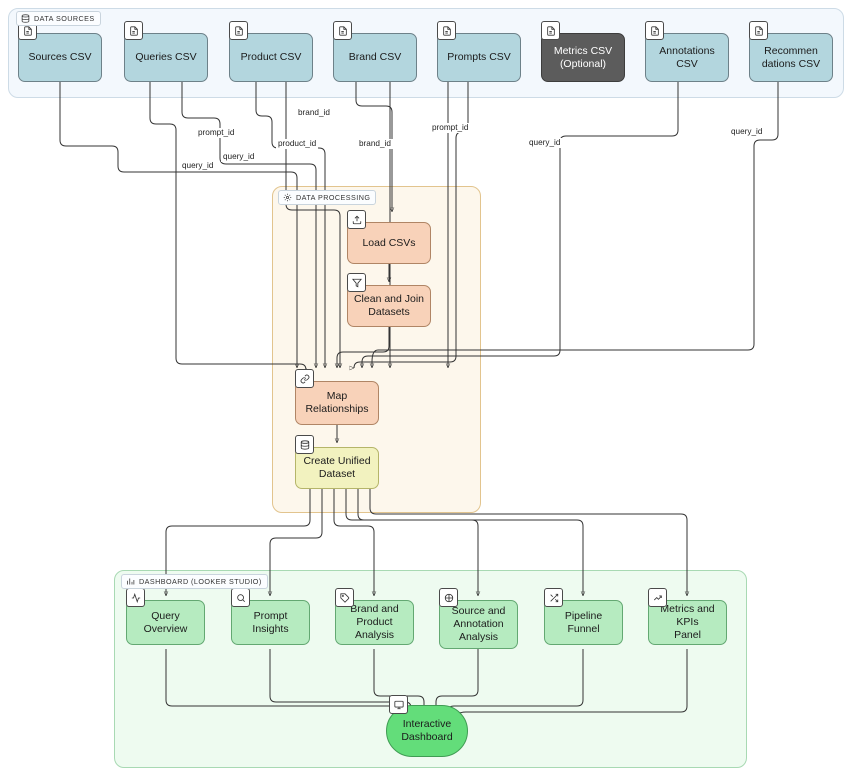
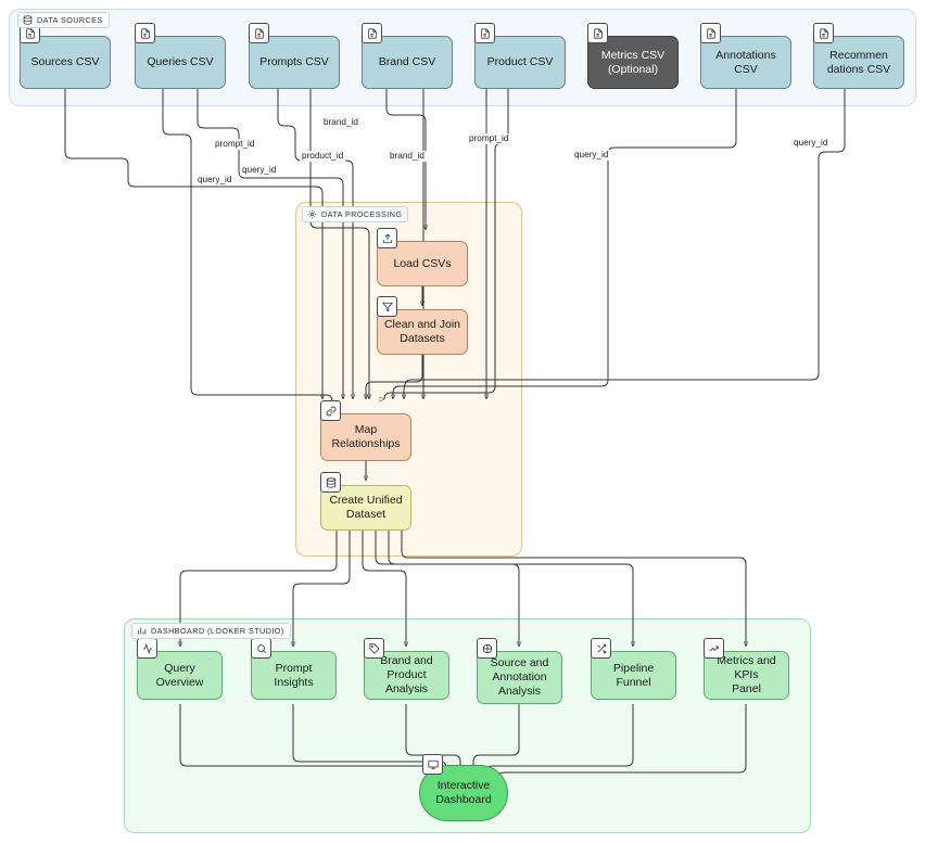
  DATA SOURCES
  DATA PROCESSING
  DASHBOARD (LOOKER STUDIO)
  Sources CSV
  Queries CSV
- Product CSV
+ Prompts CSV
  Brand CSV
- Prompts CSV
+ Product CSV
  Metrics CSV
  (Optional)
  Annotations CSV
  Recommen
  dations CSV
  brand_id
  prompt_id
  product_id
  brand_id
  prompt_id
  query_id
  query_id
  query_id
  query_id
  Load CSVs
  Clean and Join
  Datasets
  Map
  Relationships
  Create Unified
  Dataset
  Query Overview
  Prompt Insights
  Brand and
  Product Analysis
  Source and
  Annotation
  Analysis
  Pipeline Funnel
  Metrics and KPIs
  Panel
  Interactive
  Dashboard
